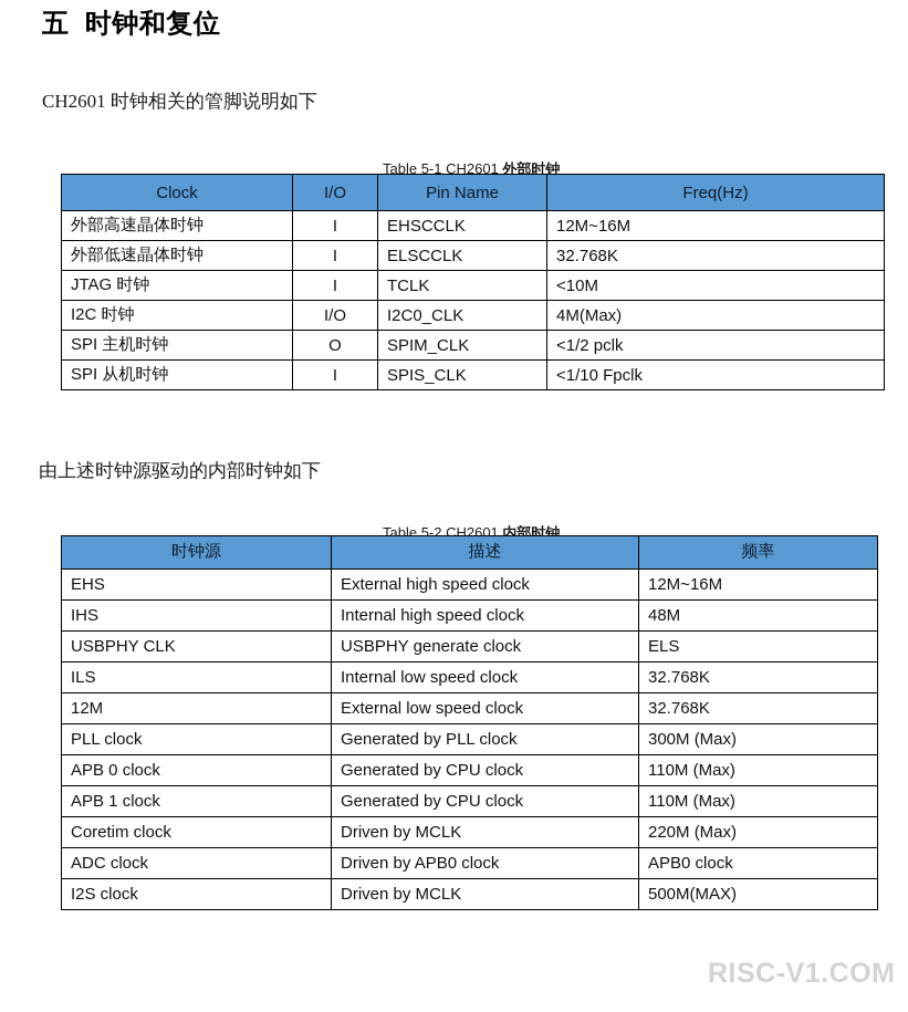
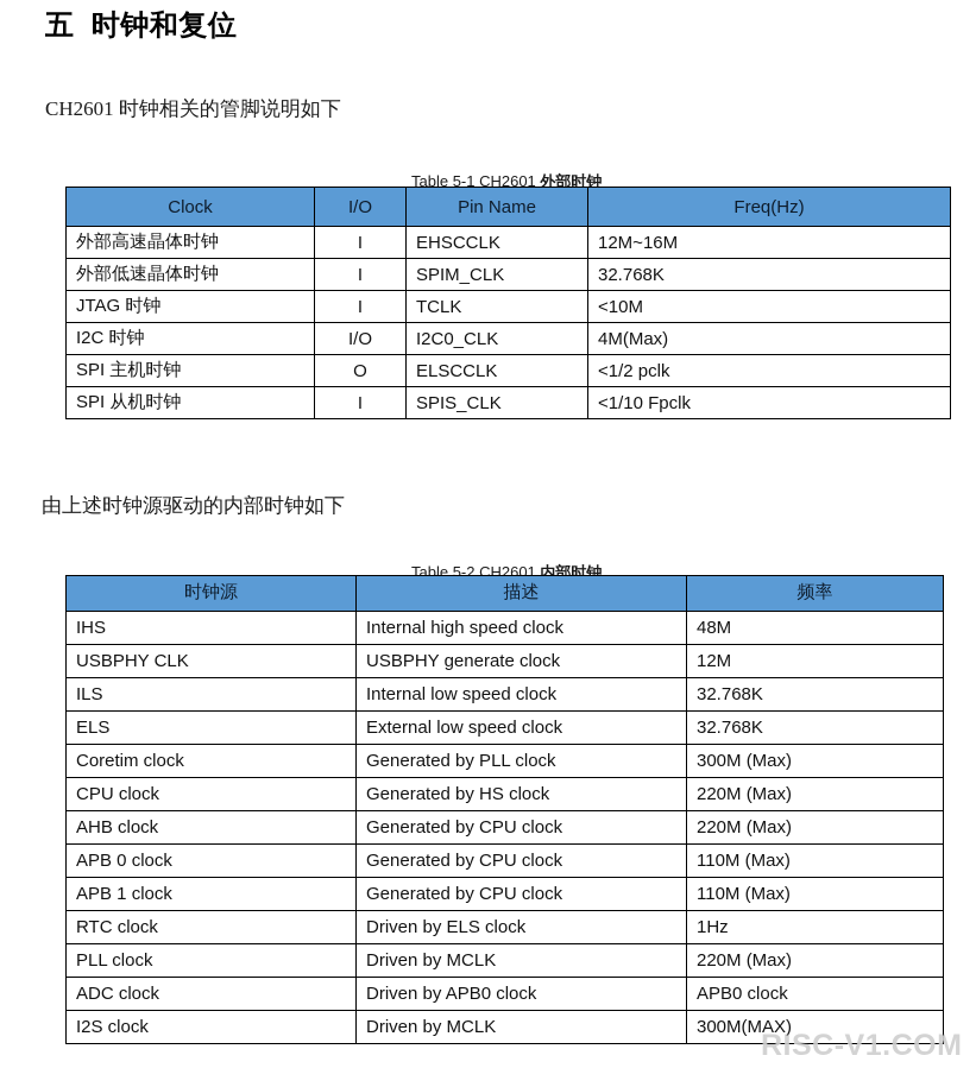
  五 时钟和复位
  CH2601 时钟相关的管脚说明如下
  Table 5-1 CH2601 外部时钟
  Clock	I/O	Pin Name	Freq(Hz)
  外部高速晶体时钟	I	EHSCCLK	12M~16M
- 外部低速晶体时钟	I	ELSCCLK	32.768K
+ 外部低速晶体时钟	I	SPIM_CLK	32.768K
  JTAG 时钟	I	TCLK	<10M
  I2C 时钟	I/O	I2C0_CLK	4M(Max)
- SPI 主机时钟	O	SPIM_CLK	<1/2 pclk
+ SPI 主机时钟	O	ELSCCLK	<1/2 pclk
  SPI 从机时钟	I	SPIS_CLK	<1/10 Fpclk
  由上述时钟源驱动的内部时钟如下
  Table 5-2 CH2601 内部时钟
  时钟源	描述	频率
- EHS	External high speed clock	12M~16M
  IHS	Internal high speed clock	48M
- USBPHY CLK	USBPHY generate clock	ELS
+ USBPHY CLK	USBPHY generate clock	12M
  ILS	Internal low speed clock	32.768K
- 12M	External low speed clock	32.768K
+ ELS	External low speed clock	32.768K
- PLL clock	Generated by PLL clock	300M (Max)
+ Coretim clock	Generated by PLL clock	300M (Max)
+ CPU clock	Generated by HS clock	220M (Max)
+ AHB clock	Generated by CPU clock	220M (Max)
  APB 0 clock	Generated by CPU clock	110M (Max)
  APB 1 clock	Generated by CPU clock	110M (Max)
+ RTC clock	Driven by ELS clock	1Hz
- Coretim clock	Driven by MCLK	220M (Max)
+ PLL clock	Driven by MCLK	220M (Max)
  ADC clock	Driven by APB0 clock	APB0 clock
- I2S clock	Driven by MCLK	500M(MAX)
+ I2S clock	Driven by MCLK	300M(MAX)
  RISC-V1.COM
